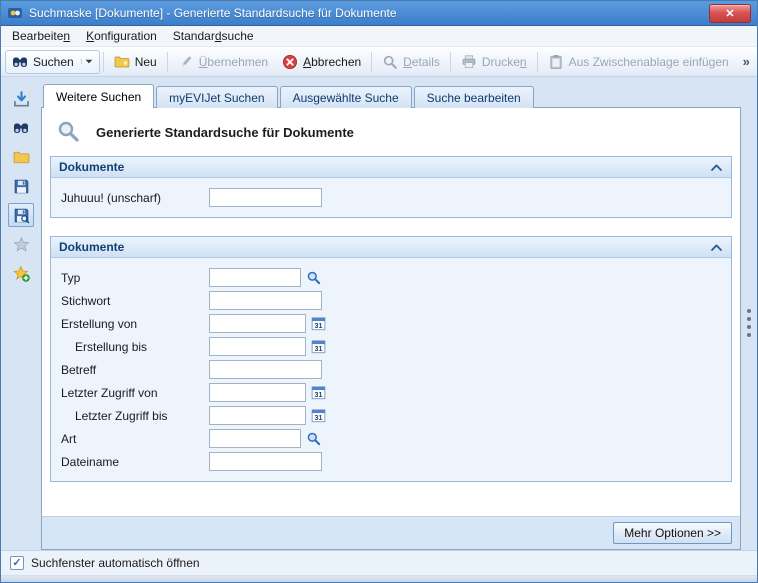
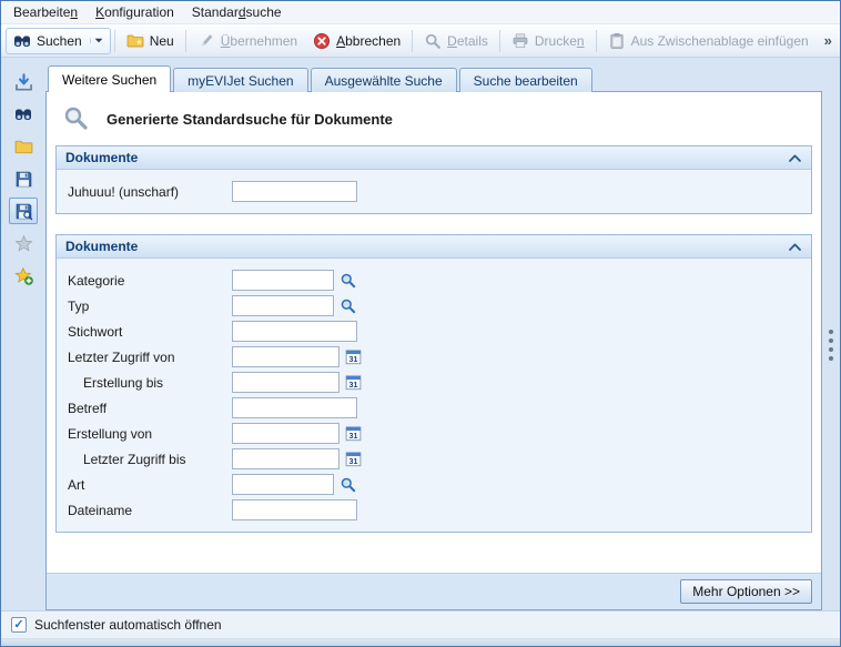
- Suchmaske [Dokumente] - Generierte Standardsuche für Dokumente
- ✕
  Bearbeite
  n
  K
  onfiguration
  Standar
  d
  suche
  Suchen
  Neu
  Übernehmen
  Abbrechen
  Details
  Drucken
  Aus Zwischenablage einfügen
  »
  Weitere Suchen
  myEVIJet Suchen
  Ausgewählte Suche
  Suche bearbeiten
  Generierte Standardsuche für Dokumente
  Dokumente
  Juhuuu! (unscharf)
  Dokumente
+ Kategorie
  Typ
  Stichwort
- Erstellung von
+ Letzter Zugriff von
  31
  Erstellung bis
  31
  Betreff
- Letzter Zugriff von
+ Erstellung von
  31
  Letzter Zugriff bis
  31
  Art
  Dateiname
  Mehr Optionen >>
  ✓
  Suchfenster automatisch öffnen
